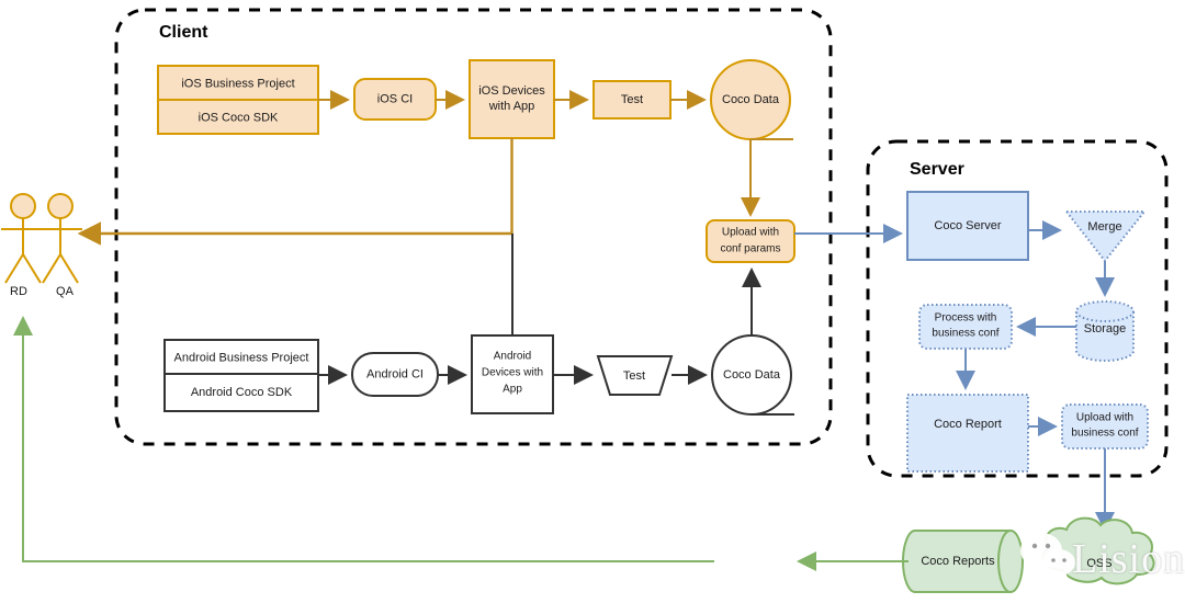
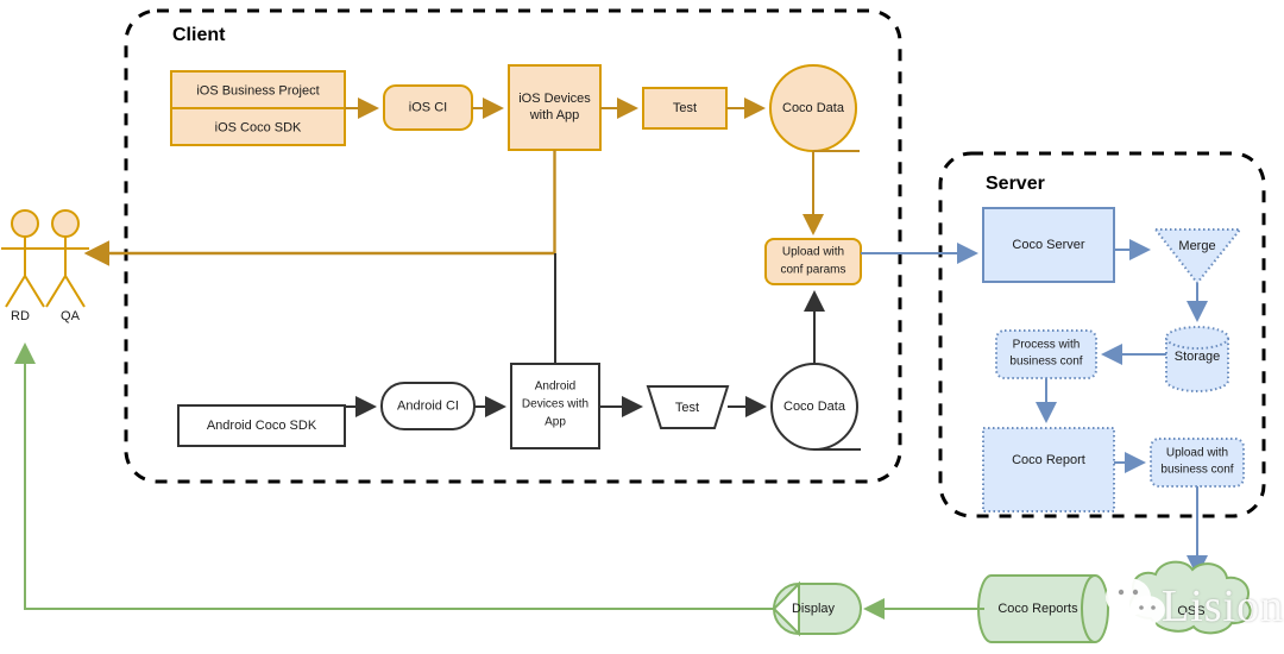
  Client
  Server
  iOS Business Project
  iOS Coco SDK
  iOS CI
  iOS Devices
  with App
  Test
  Coco Data
  Upload with
  conf params
- Android Business Project
  Android Coco SDK
  Android CI
  Android
  Devices with
  App
  Test
  Coco Data
  RD
  QA
  Coco Server
  Merge
  Storage
  Process with
  business conf
  Coco Report
  Upload with
  business conf
  OSS
  Coco Reports
+ Display
  Lision
